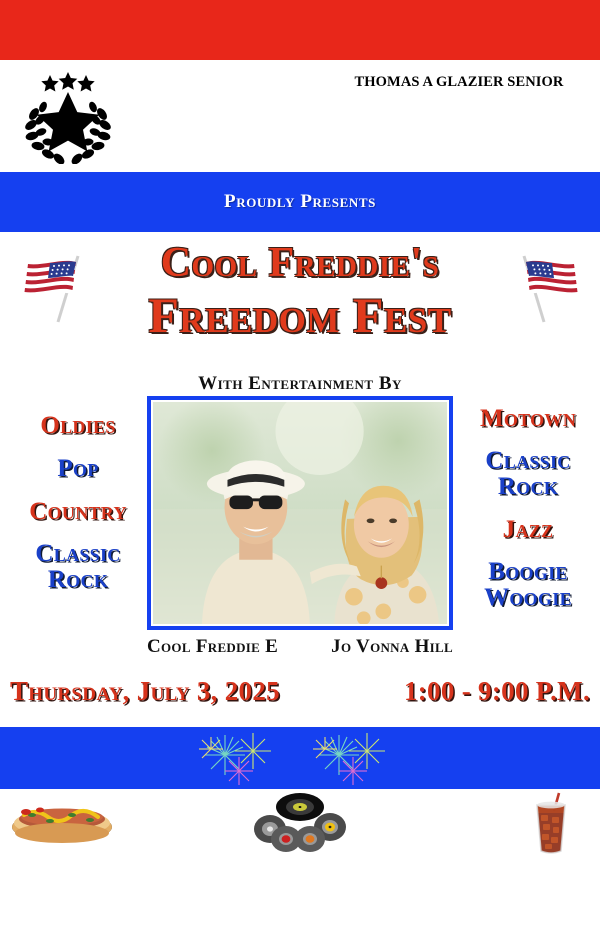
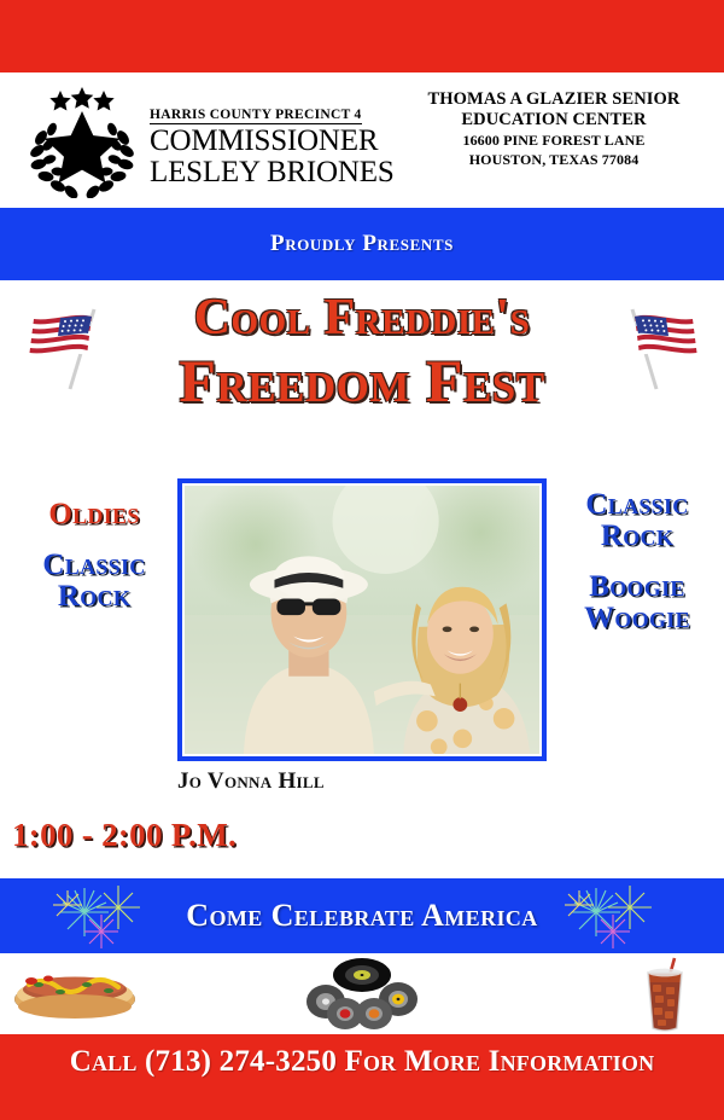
+ HARRIS COUNTY PRECINCT 4
+ COMMISSIONER
+ LESLEY BRIONES
  THOMAS A GLAZIER SENIOR
+ EDUCATION CENTER
+ 16600 PINE FOREST LANE
+ HOUSTON, TEXAS 77084
  Proudly Presents
  Cool Freddie's
  Freedom Fest
- With Entertainment By
  Oldies
- Pop
- Country
  Classic Rock
- Motown
  Classic Rock
- Jazz
  Boogie Woogie
- Cool Freddie E
  Jo Vonna Hill
- Thursday, July 3, 2025
- 1:00 - 9:00 P.M.
+ 1:00 - 2:00 P.M.
+ Come Celebrate America
+ Call (713) 274-3250 For More Information
